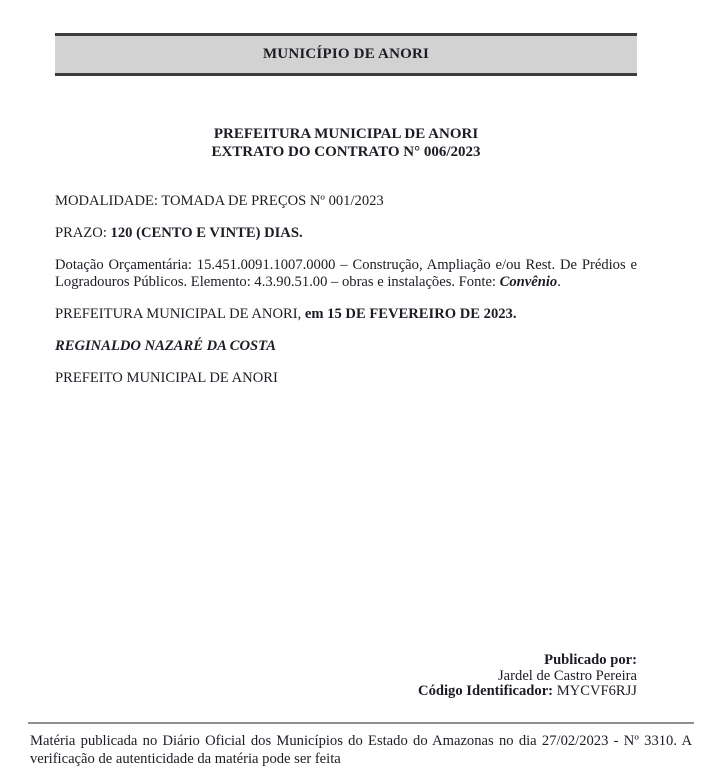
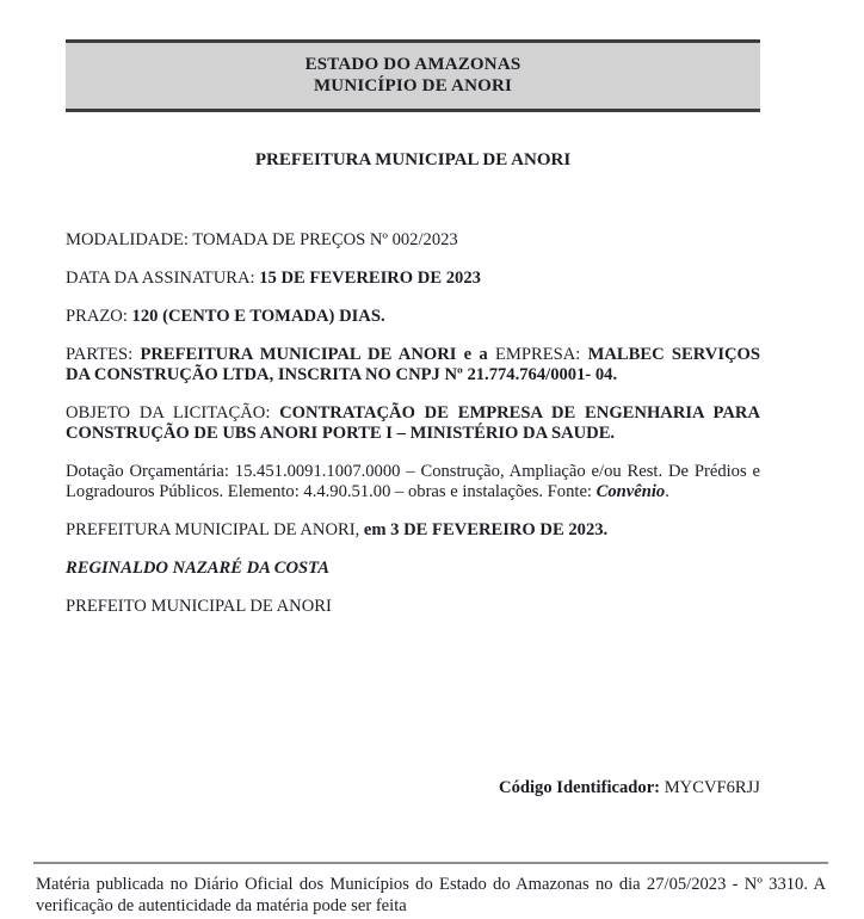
+ ESTADO DO AMAZONAS
  MUNICÍPIO DE ANORI
  PREFEITURA MUNICIPAL DE ANORI
- EXTRATO DO CONTRATO N° 006/2023
- MODALIDADE: TOMADA DE PREÇOS Nº 001/2023
+ MODALIDADE: TOMADA DE PREÇOS Nº 002/2023
+ DATA DA ASSINATURA: 15 DE FEVEREIRO DE 2023
- PRAZO: 120 (CENTO E VINTE) DIAS.
+ PRAZO: 120 (CENTO E TOMADA) DIAS.
+ PARTES: PREFEITURA MUNICIPAL DE ANORI e a EMPRESA: MALBEC SERVIÇOS DA CONSTRUÇÃO LTDA, INSCRITA NO CNPJ Nº 21.774.764/0001- 04.
+ OBJETO DA LICITAÇÃO: CONTRATAÇÃO DE EMPRESA DE ENGENHARIA PARA CONSTRUÇÃO DE UBS ANORI PORTE I – MINISTÉRIO DA SAUDE.
- Dotação Orçamentária: 15.451.0091.1007.0000 – Construção, Ampliação e/ou Rest. De Prédios e Logradouros Públicos. Elemento: 4.3.90.51.00 – obras e instalações. Fonte: Convênio.
+ Dotação Orçamentária: 15.451.0091.1007.0000 – Construção, Ampliação e/ou Rest. De Prédios e Logradouros Públicos. Elemento: 4.4.90.51.00 – obras e instalações. Fonte: Convênio.
- PREFEITURA MUNICIPAL DE ANORI, em 15 DE FEVEREIRO DE 2023.
+ PREFEITURA MUNICIPAL DE ANORI, em 3 DE FEVEREIRO DE 2023.
  REGINALDO NAZARÉ DA COSTA
  PREFEITO MUNICIPAL DE ANORI
- Publicado por:
- Jardel de Castro Pereira
  Código Identificador: MYCVF6RJJ
- Matéria publicada no Diário Oficial dos Municípios do Estado do Amazonas no dia 27/02/2023 - Nº 3310. A verificação de autenticidade da matéria pode ser feita
+ Matéria publicada no Diário Oficial dos Municípios do Estado do Amazonas no dia 27/05/2023 - Nº 3310. A verificação de autenticidade da matéria pode ser feita
